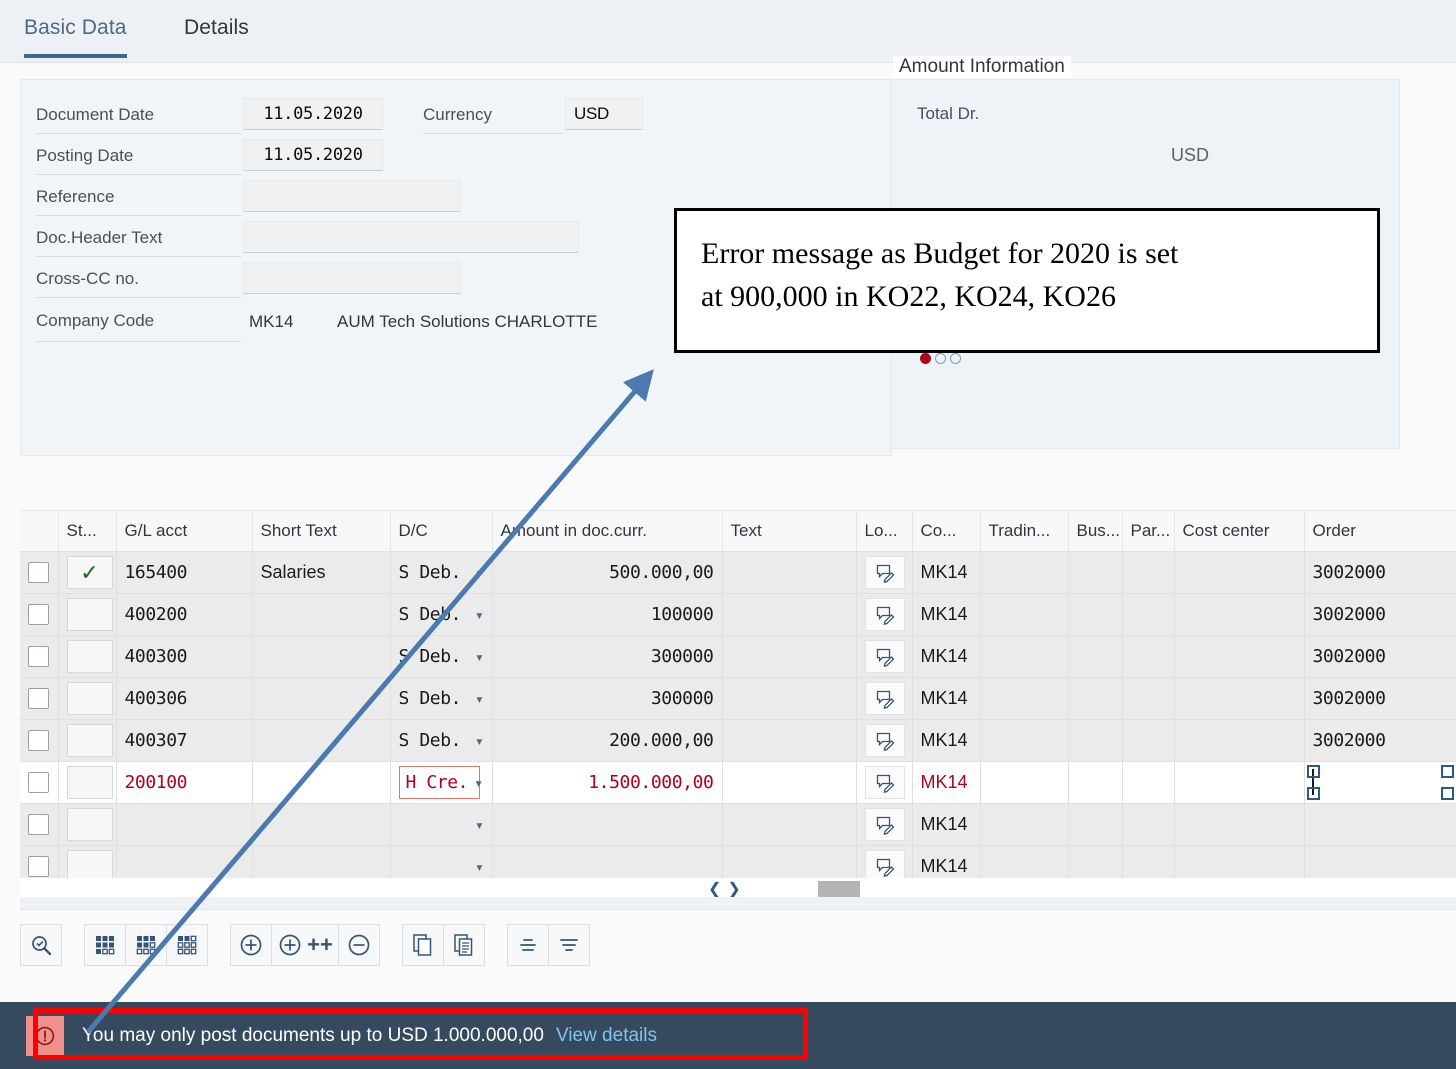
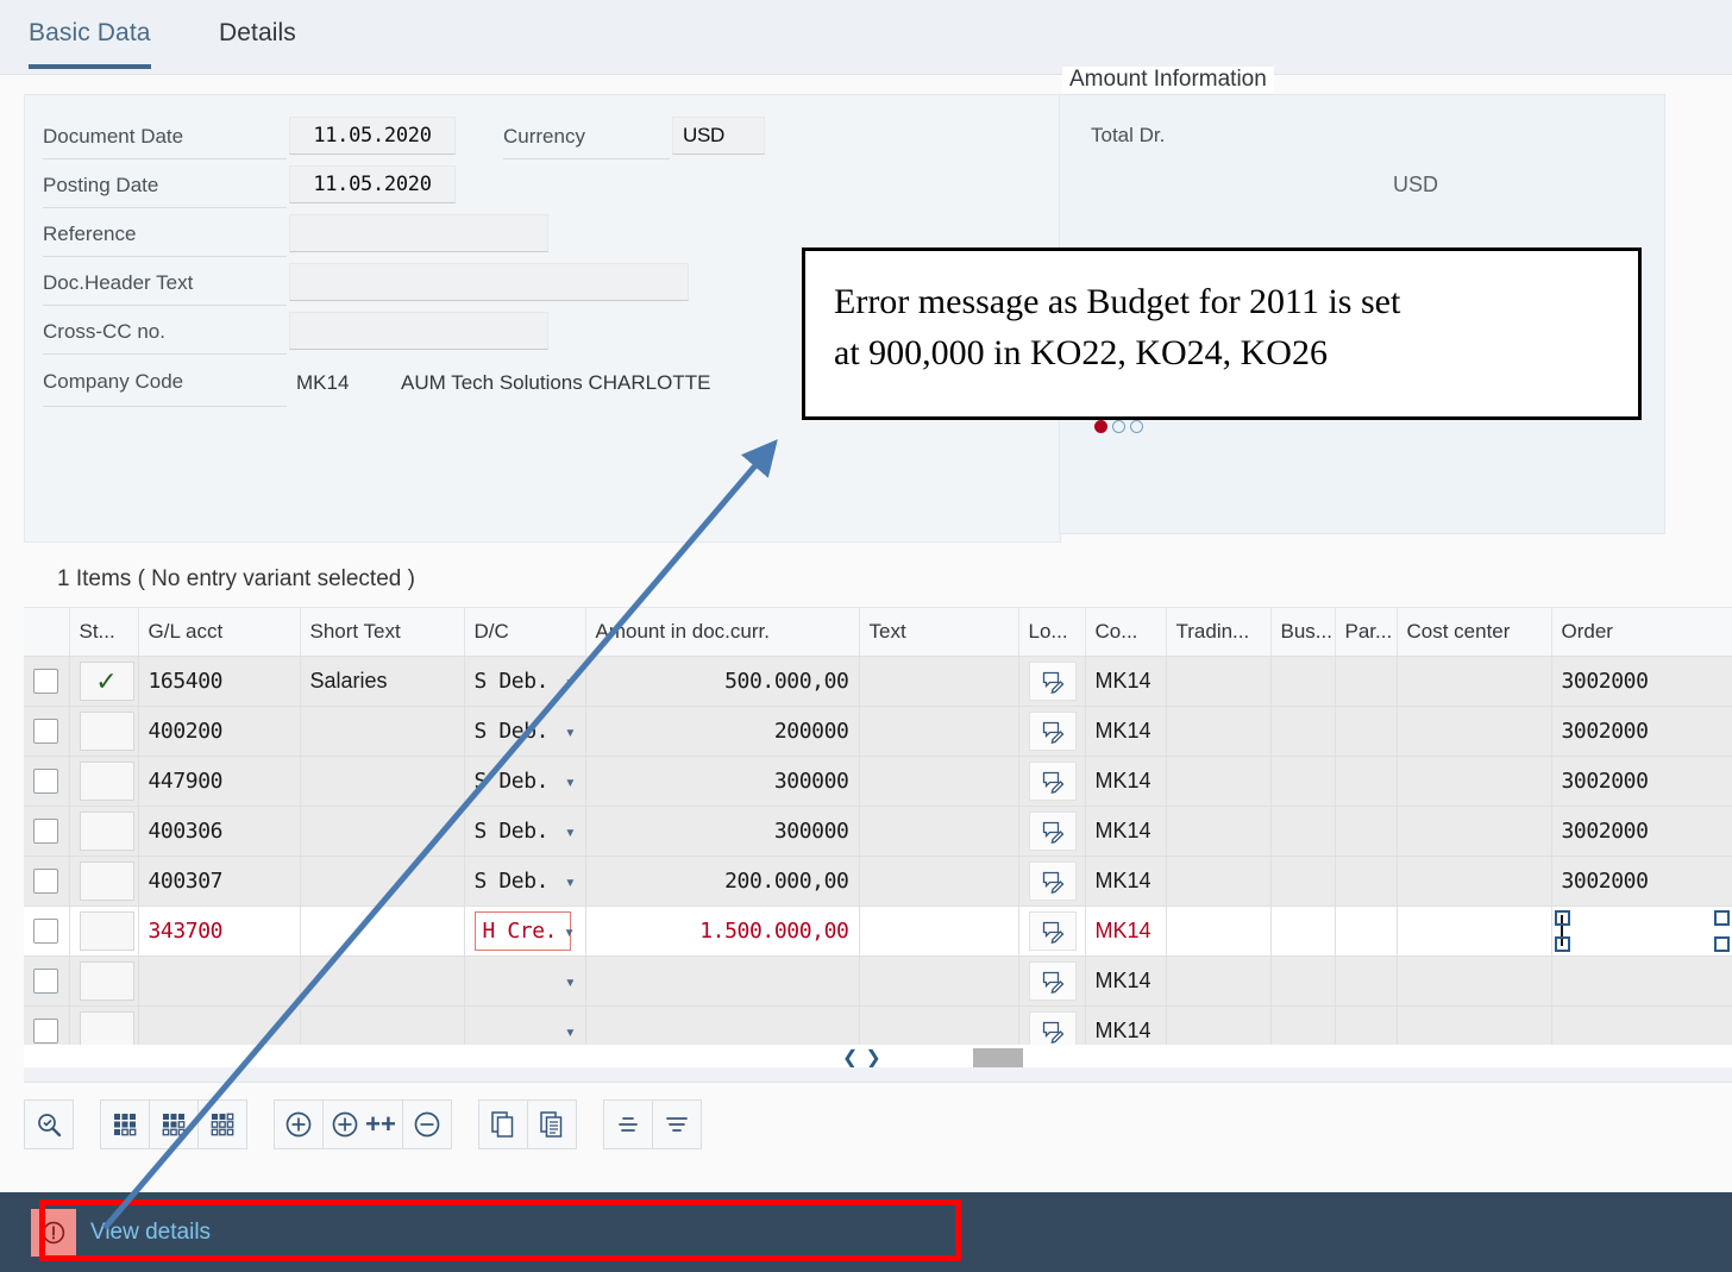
  Basic Data
  Details
  Document Date
  11.05.2020
  Posting Date
  11.05.2020
  Reference
  Doc.Header Text
  Cross-CC no.
  Company Code
  MK14
  AUM Tech Solutions CHARLOTTE
  Currency
  USD
  Amount Information
  Total Dr.
  USD
+ 1 Items ( No entry variant selected )
  	St...	G/L acct	Short Text	D/C	Aount in doc.curr.	Text	Lo...	Co...	Tradin...	Bus...	Par...	Cost center	Order
  	✓	165400	Salaries	S Deb.	500.000,00			MK14					3002000
- 		400200		S De. ▾	100000			MK14					3002000
+ 		400200		S De. ▾	200000			MK14					3002000
- 		400300		S Deb. ▾	300000			MK14					3002000
+ 		447900		S Deb. ▾	300000			MK14					3002000
  		400306		S Deb. ▾	300000			MK14					3002000
  		400307		S Deb. ▾	200.000,00			MK14					3002000
- 		200100		H Cre. ▾	1.500.000,00			MK14
+ 		343700		H Cre. ▾	1.500.000,00			MK14
  				▾				MK14
  				▾				MK14
  ❮
  ❯
  ++
- You may only post documents up to USD 1.000.000,00
  View details
- Error message as Budget for 2020 is set
+ Error message as Budget for 2011 is set
  at 900,000 in KO22, KO24, KO26
